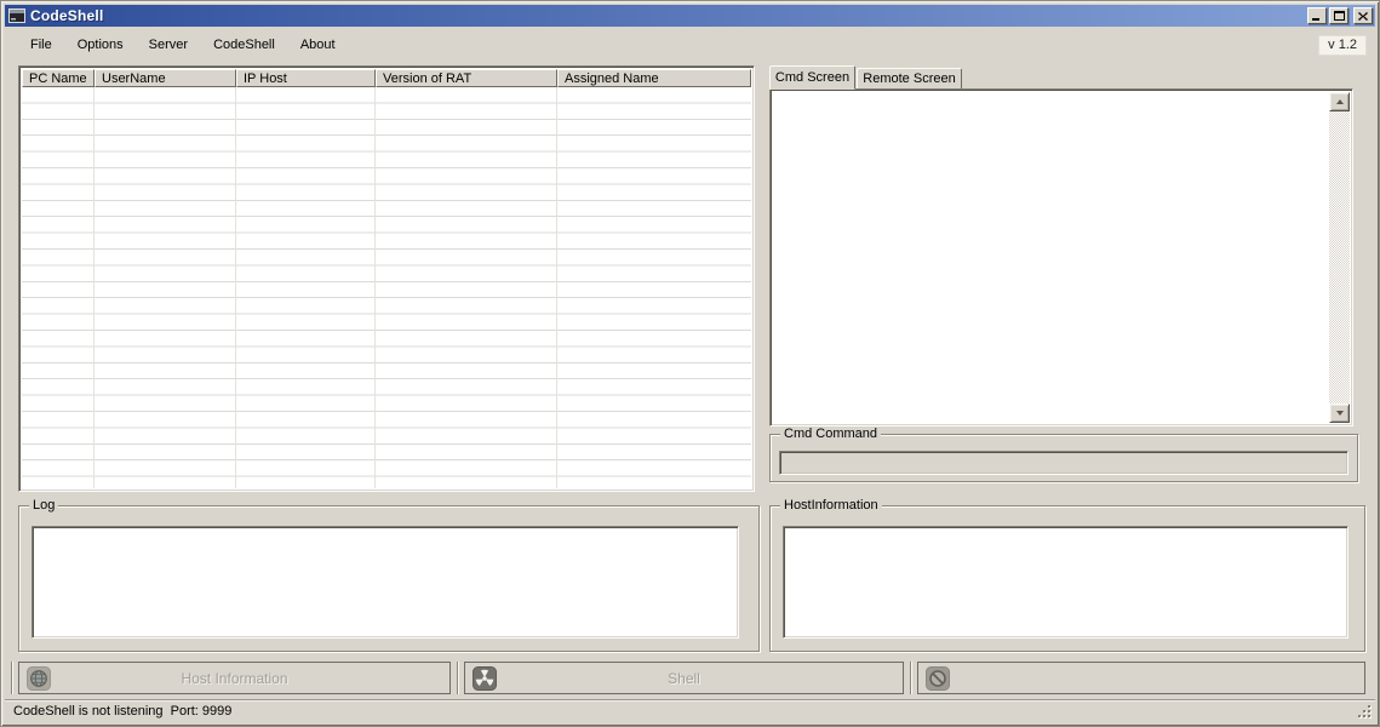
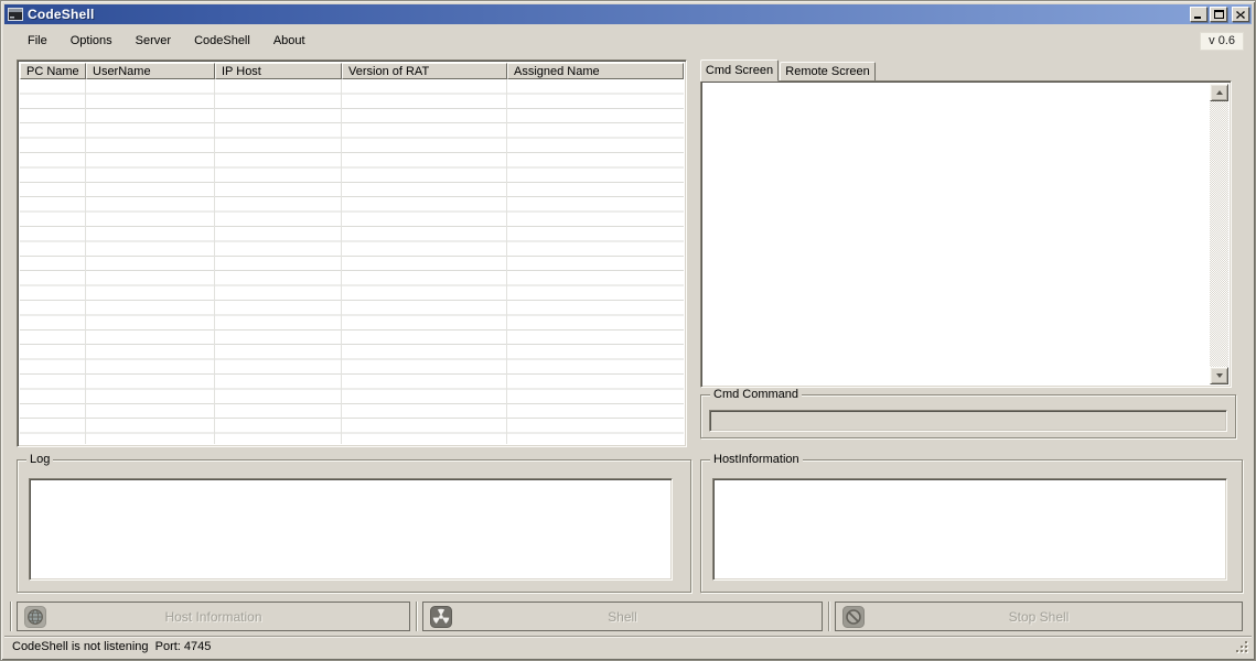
  CodeShell
  File
  Options
  Server
  CodeShell
  About
- v 1.2
+ v 0.6
  PC Name
  UserName
  IP Host
  Version of RAT
  Assigned Name
  Cmd Screen
  Remote Screen
  Cmd Command
  Log
  HostInformation
  Host Information
  Shell
+ Stop Shell
- CodeShell is not listening Port: 9999
+ CodeShell is not listening Port: 4745
